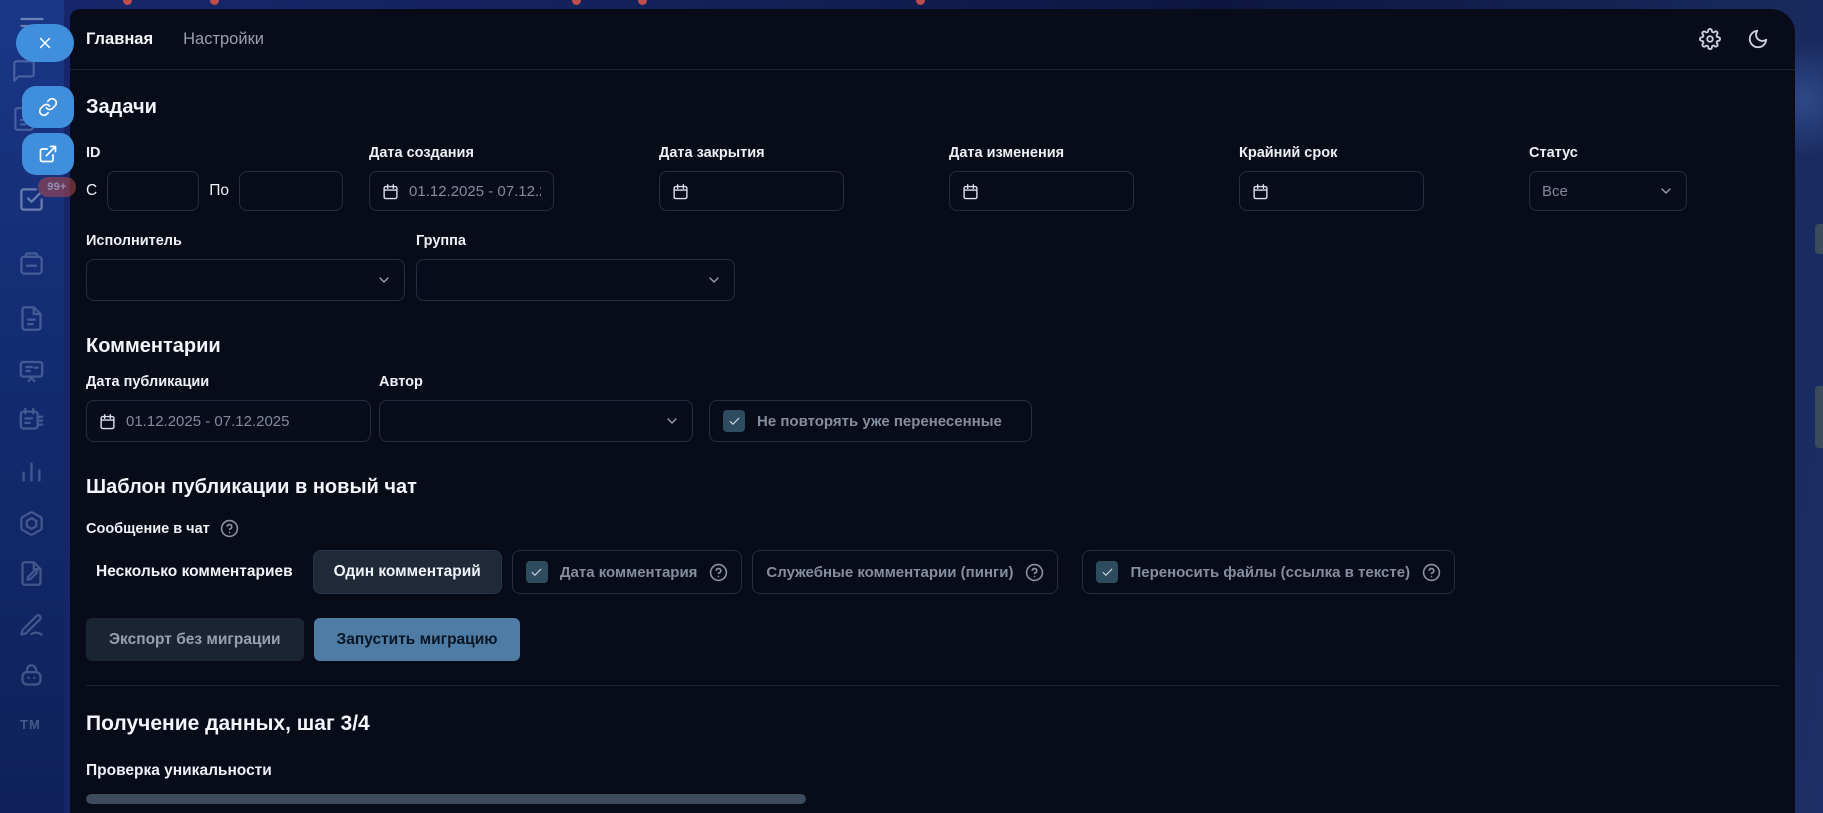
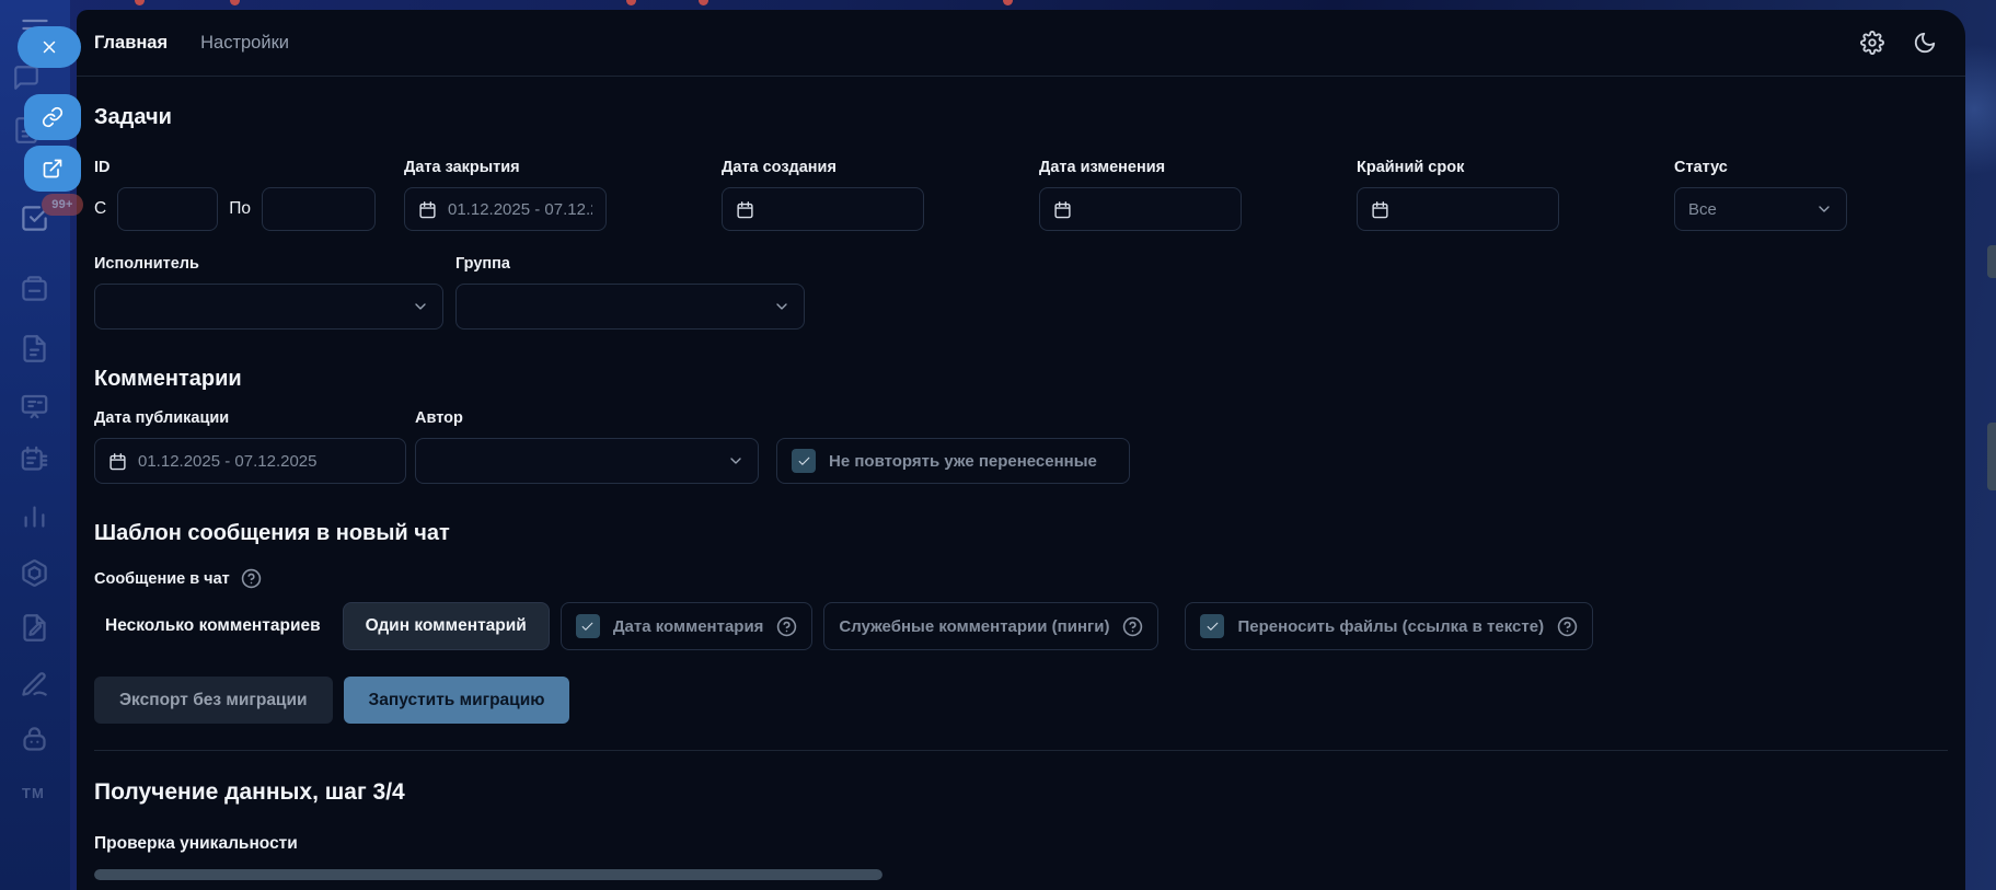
  99+
  TM
  Главная
  Настройки
  Задачи
  ID
  С
  По
- Дата создания
+ Дата закрытия
  01.12.2025 - 07.12.
- Дата закрытия
+ Дата создания
  Дата изменения
  Крайний срок
  Статус
  Все
  Исполнитель
  Группа
  Комментарии
  Дата публикации
  01.12.2025 - 07.12.2025
  Автор
  Не повторять уже перенесенные
- Шаблон публикации в новый чат
+ Шаблон сообщения в новый чат
  Сообщение в чат
  Несколько комментариев
  Один комментарий
  Дата комментария
  Служебные комментарии (пинги)
  Переносить файлы (ссылка в тексте)
  Экспорт без миграции
  Запустить миграцию
  Получение данных, шаг 3/4
  Проверка уникальности
